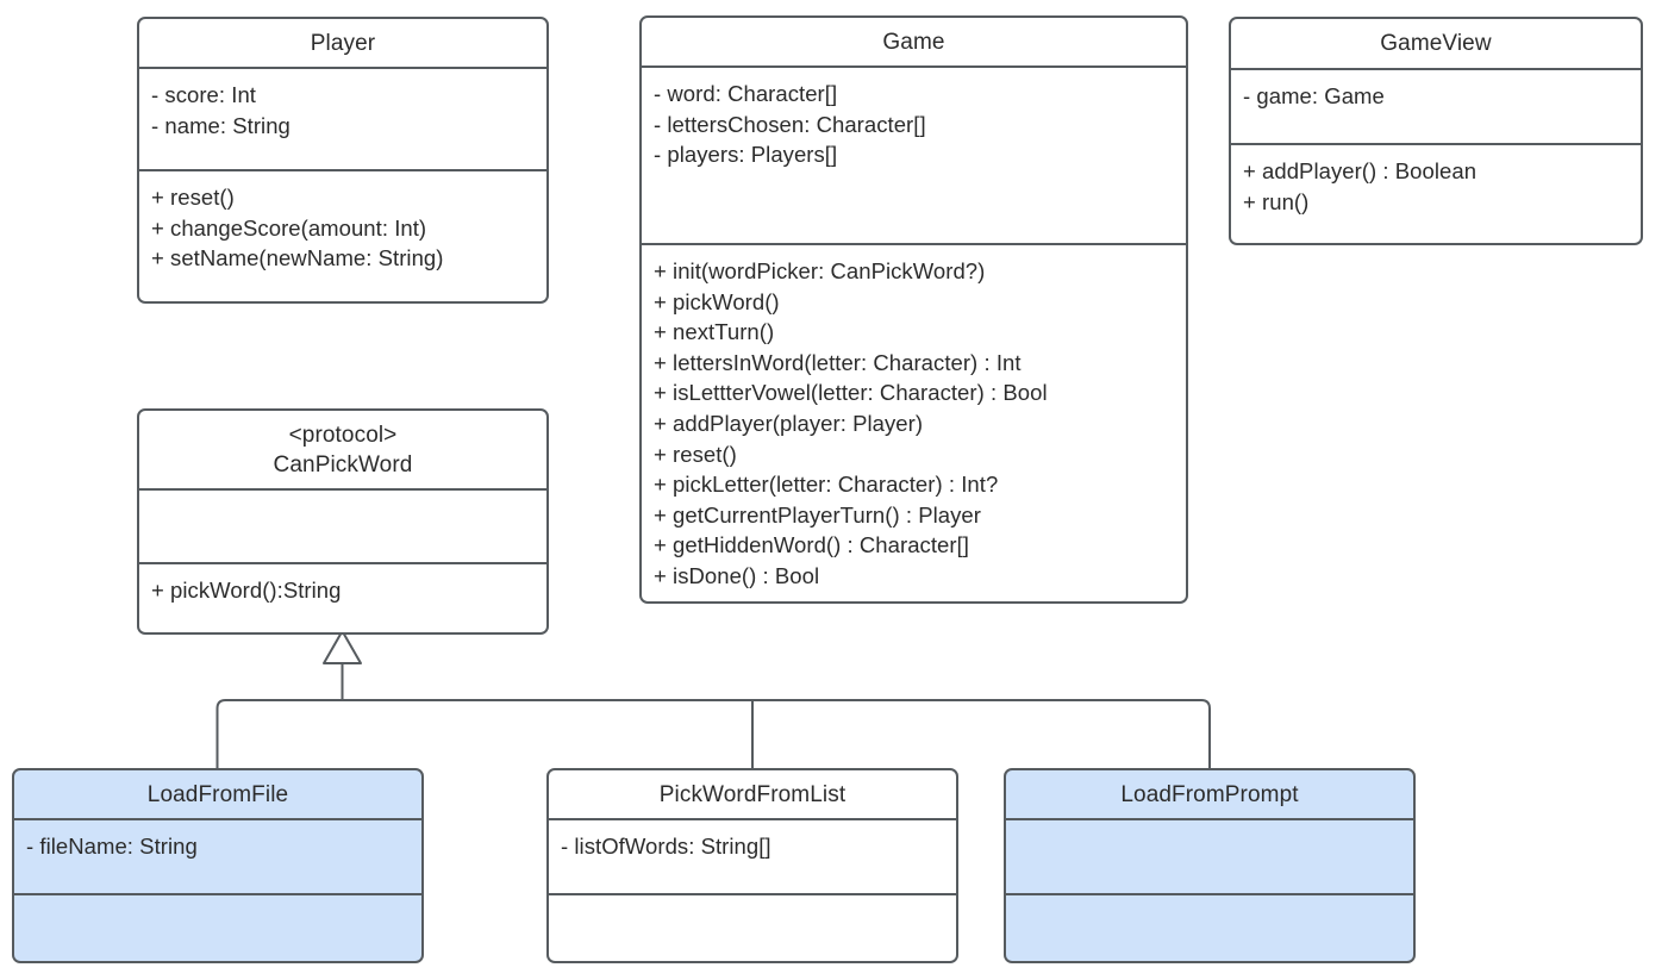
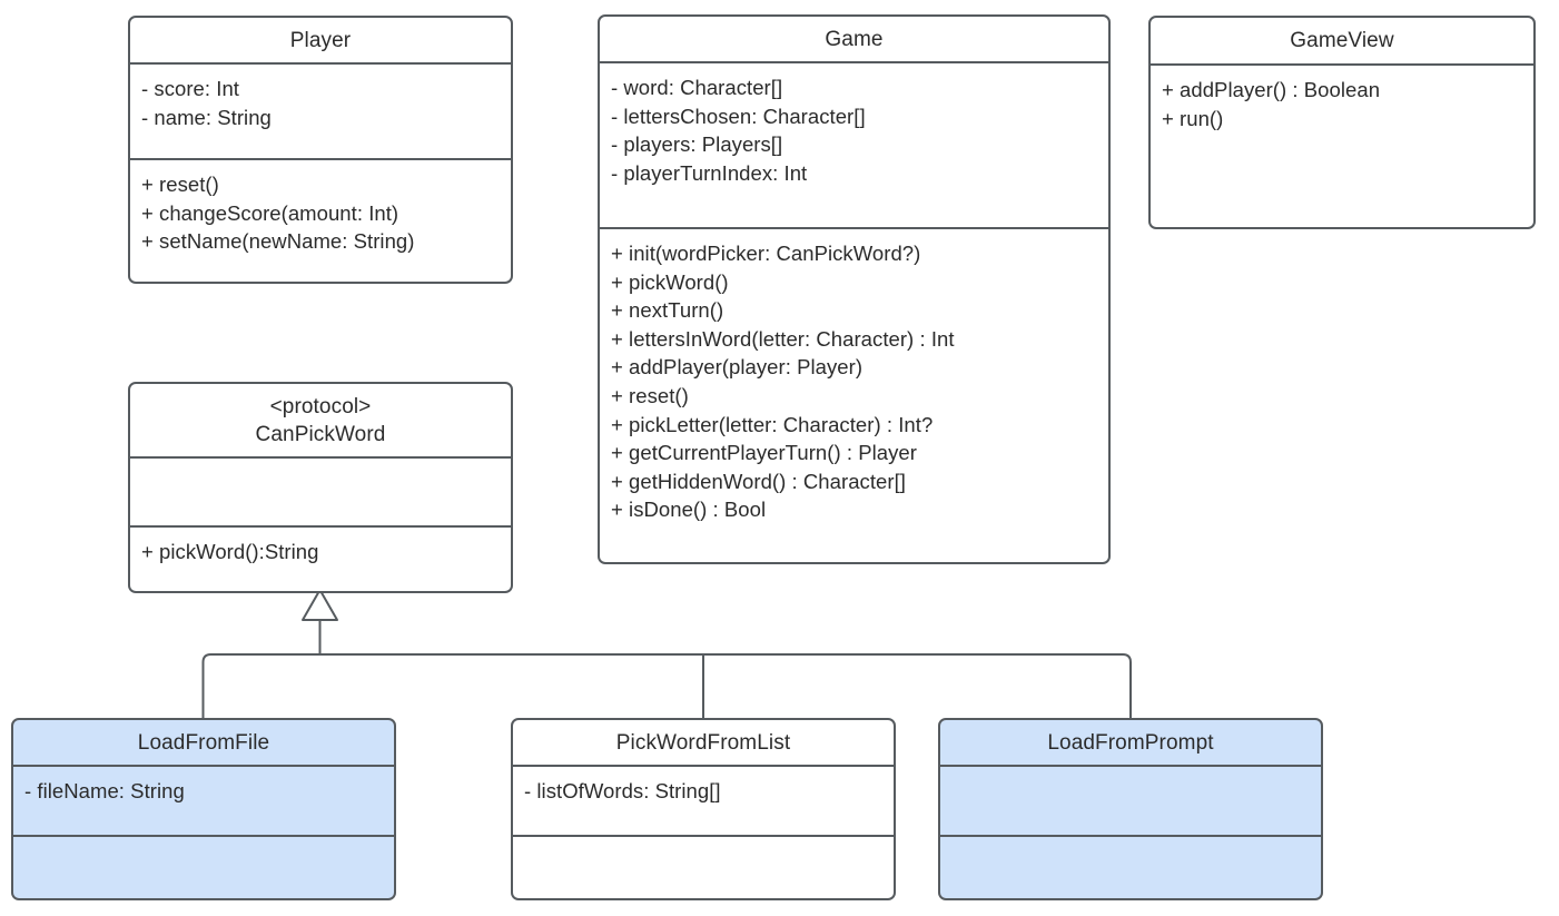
  Player
  - score: Int
  - name: String
  + reset()
  + changeScore(amount: Int)
  + setName(newName: String)
  Game
  - word: Character[]
  - lettersChosen: Character[]
  - players: Players[]
+ - playerTurnIndex: Int
  + init(wordPicker: CanPickWord?)
  + pickWord()
  + nextTurn()
  + lettersInWord(letter: Character) : Int
- + isLettterVowel(letter: Character) : Bool
  + addPlayer(player: Player)
  + reset()
  + pickLetter(letter: Character) : Int?
  + getCurrentPlayerTurn() : Player
  + getHiddenWord() : Character[]
  + isDone() : Bool
  GameView
- - game: Game
  + addPlayer() : Boolean
  + run()
  <protocol>
  CanPickWord
  + pickWord():String
  LoadFromFile
  - fileName: String
  PickWordFromList
  - listOfWords: String[]
  LoadFromPrompt
